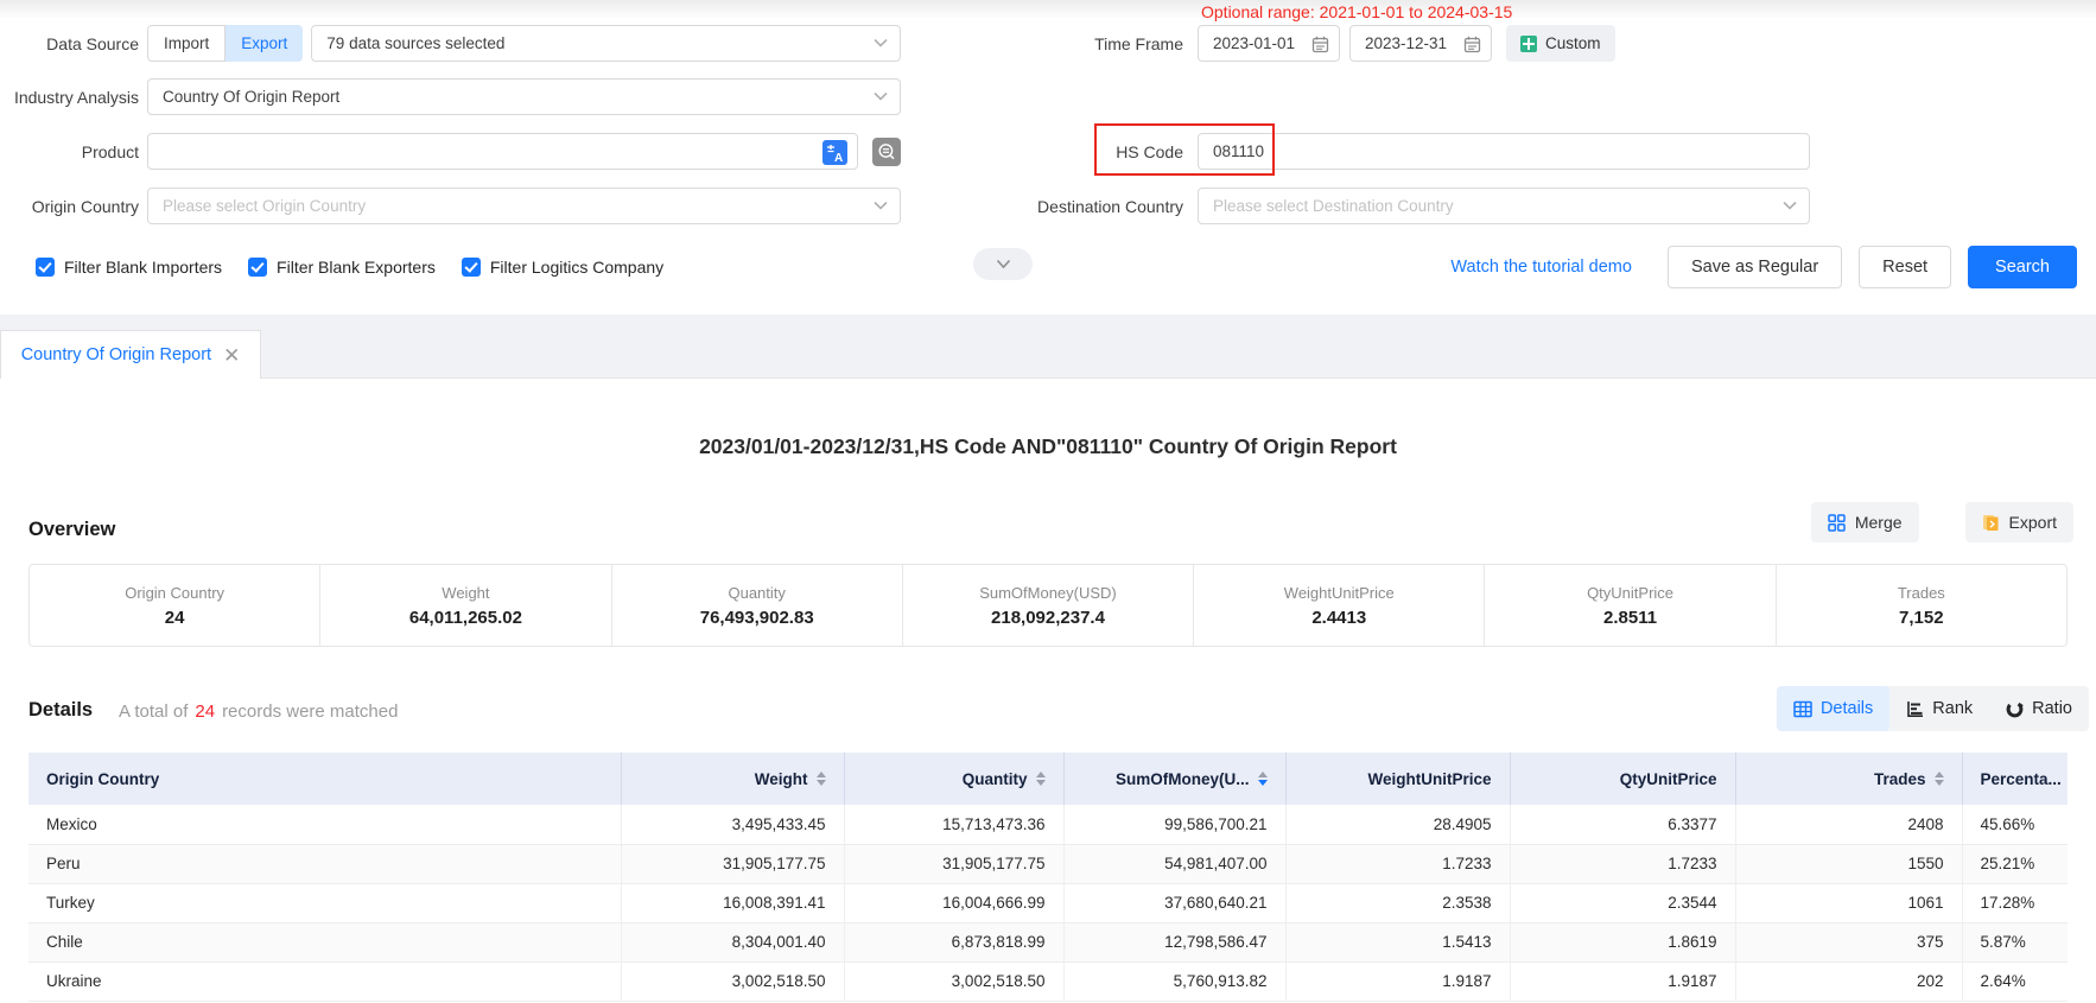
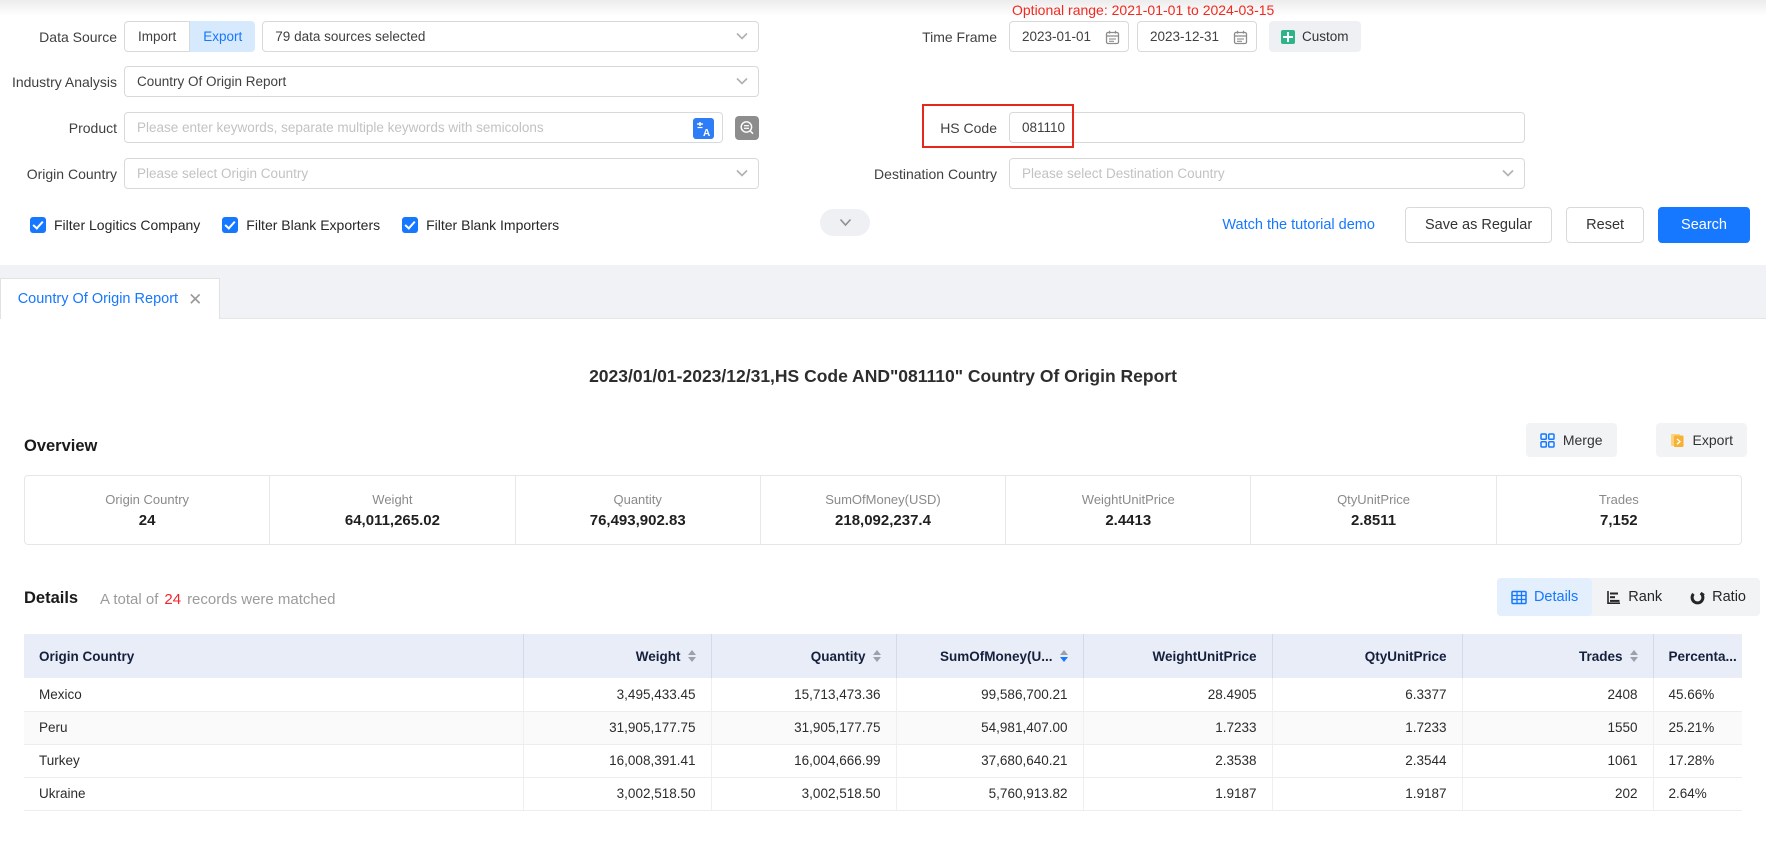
  Optional range: 2021-01-01 to 2024-03-15
  Data Source
  Import
  Export
  79 data sources selected
  Time Frame
  2023-01-01
  2023-12-31
  Custom
  Industry Analysis
  Country Of Origin Report
  Product
+ Please enter keywords, separate multiple keywords with semicolons
  A
  HS Code
  081110
  Origin Country
  Please select Origin Country
  Destination Country
  Please select Destination Country
- Filter Blank Importers
+ Filter Logitics Company
  Filter Blank Exporters
- Filter Logitics Company
+ Filter Blank Importers
  Watch the tutorial demo
  Save as Regular
  Reset
  Search
  Country Of Origin Report
  ✕
  2023/01/01-2023/12/31,HS Code AND"081110" Country Of Origin Report
  Overview
  Merge
  Export
  Origin Country
  24
  Weight
  64,011,265.02
  Quantity
  76,493,902.83
  SumOfMoney(USD)
  218,092,237.4
  WeightUnitPrice
  2.4413
  QtyUnitPrice
  2.8511
  Trades
  7,152
  Details
  A total of 24 records were matched
  Details
  Rank
  Ratio
  Origin Country	Weight	Quantity	SumOfMoney(U...	WeightUnitPrice	QtyUnitPrice	Trades	Percenta...
  Mexico	3,495,433.45	15,713,473.36	99,586,700.21	28.4905	6.3377	2408	45.66%
  Peru	31,905,177.75	31,905,177.75	54,981,407.00	1.7233	1.7233	1550	25.21%
  Turkey	16,008,391.41	16,004,666.99	37,680,640.21	2.3538	2.3544	1061	17.28%
- Chile	8,304,001.40	6,873,818.99	12,798,586.47	1.5413	1.8619	375	5.87%
  Ukraine	3,002,518.50	3,002,518.50	5,760,913.82	1.9187	1.9187	202	2.64%
